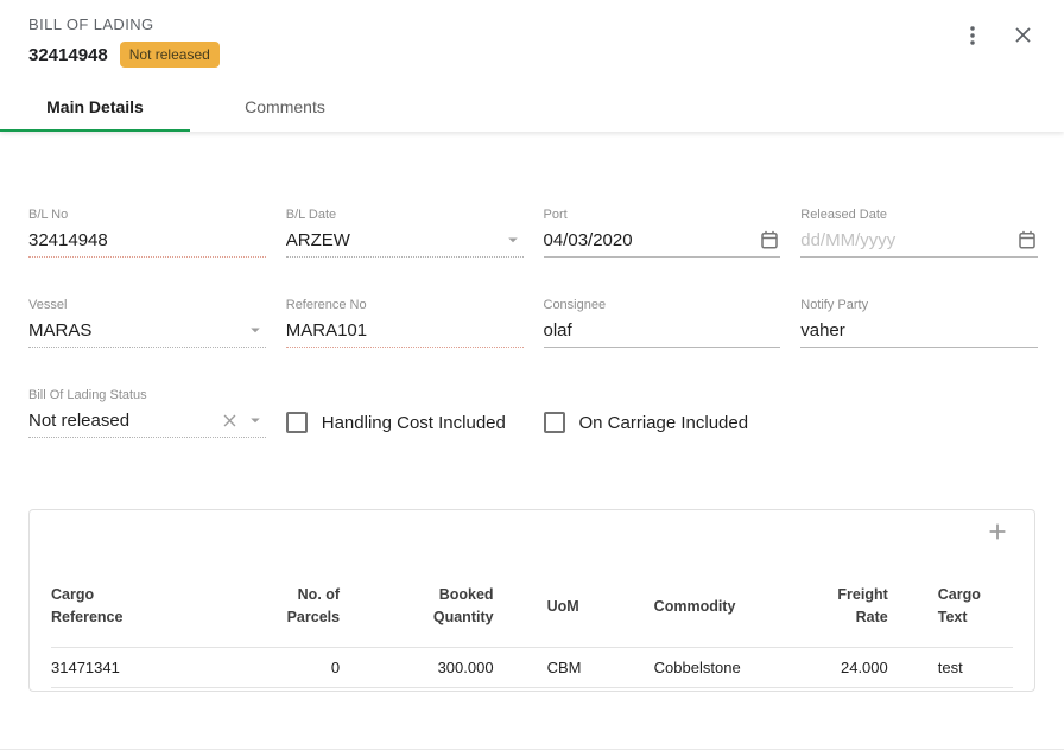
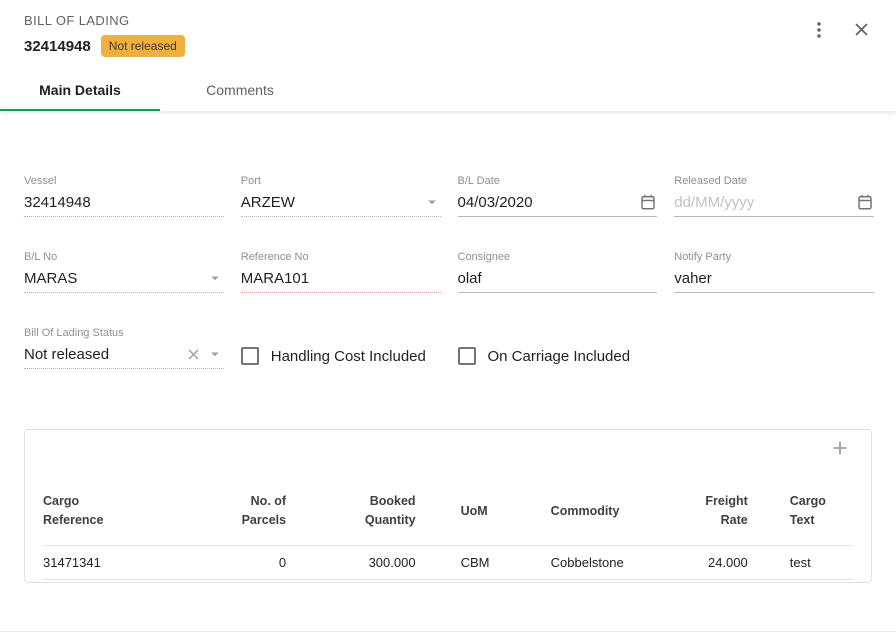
  BILL OF LADING
  32414948
  Not released
  Main Details
  Comments
- B/L No
+ Vessel
  32414948
- B/L Date
+ Port
  ARZEW
- Port
+ B/L Date
  04/03/2020
  Released Date
  dd/MM/yyyy
- Vessel
+ B/L No
  MARAS
  Reference No
  MARA101
  Consignee
  olaf
  Notify Party
  vaher
  Bill Of Lading Status
  Not released
  Handling Cost Included
  On Carriage Included
  Cargo Reference	No. of Parcels	Booked Quantity	UoM	Commodity	Freight Rate	Cargo Text
  31471341	0	300.000	CBM	Cobbelstone	24.000	test
